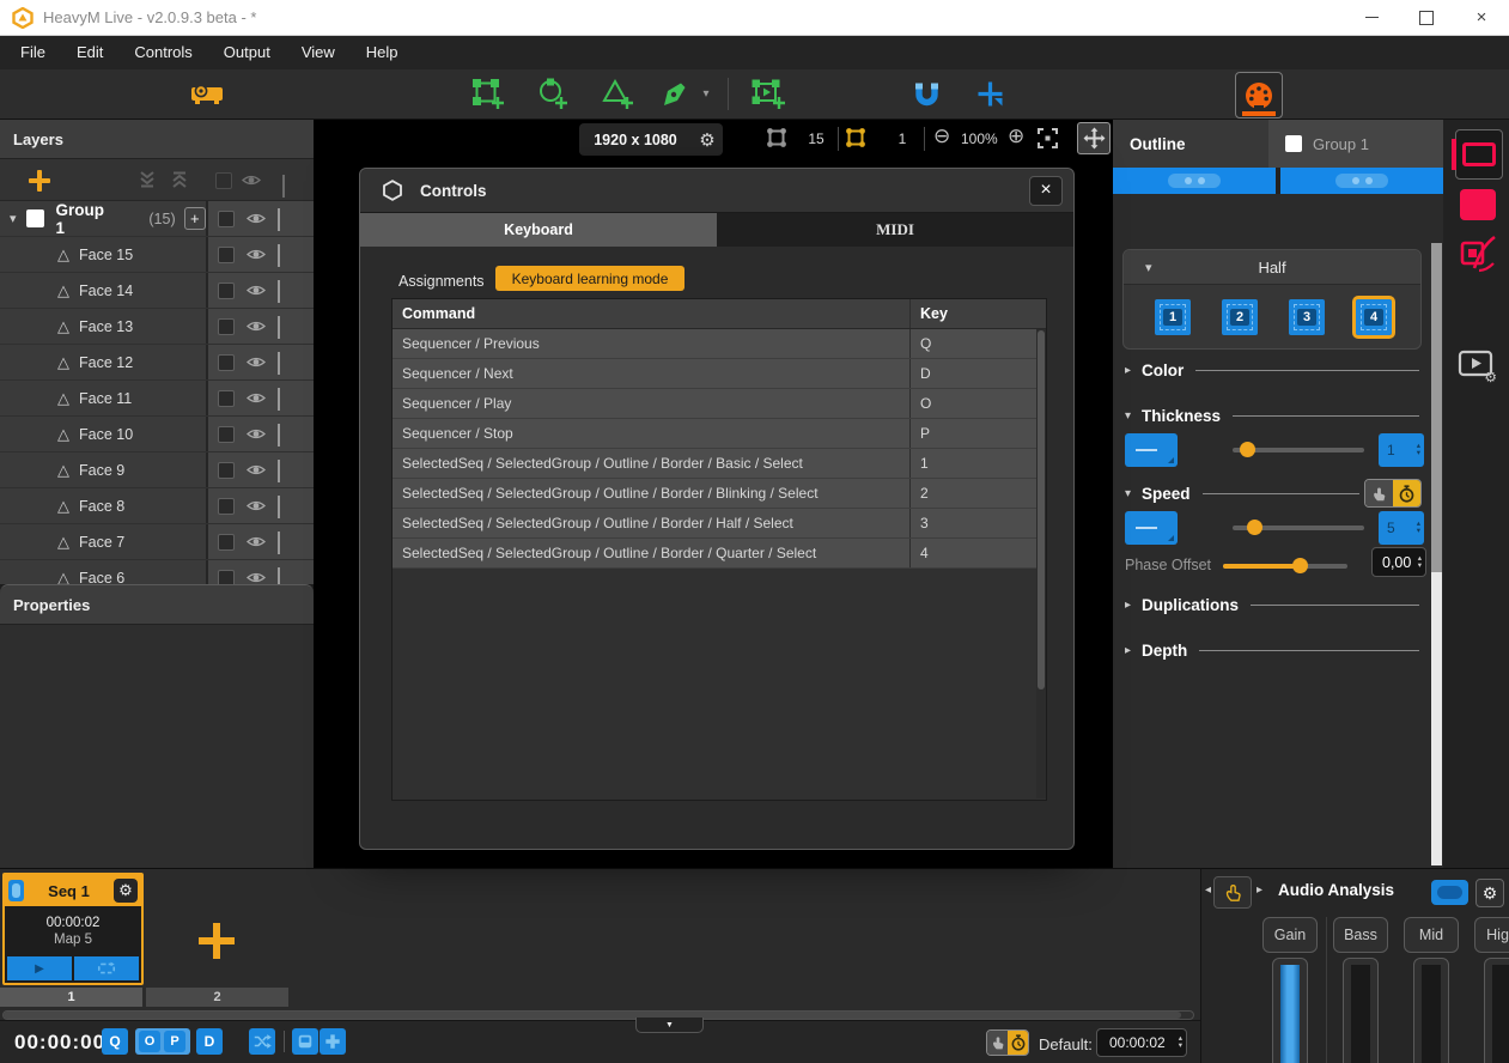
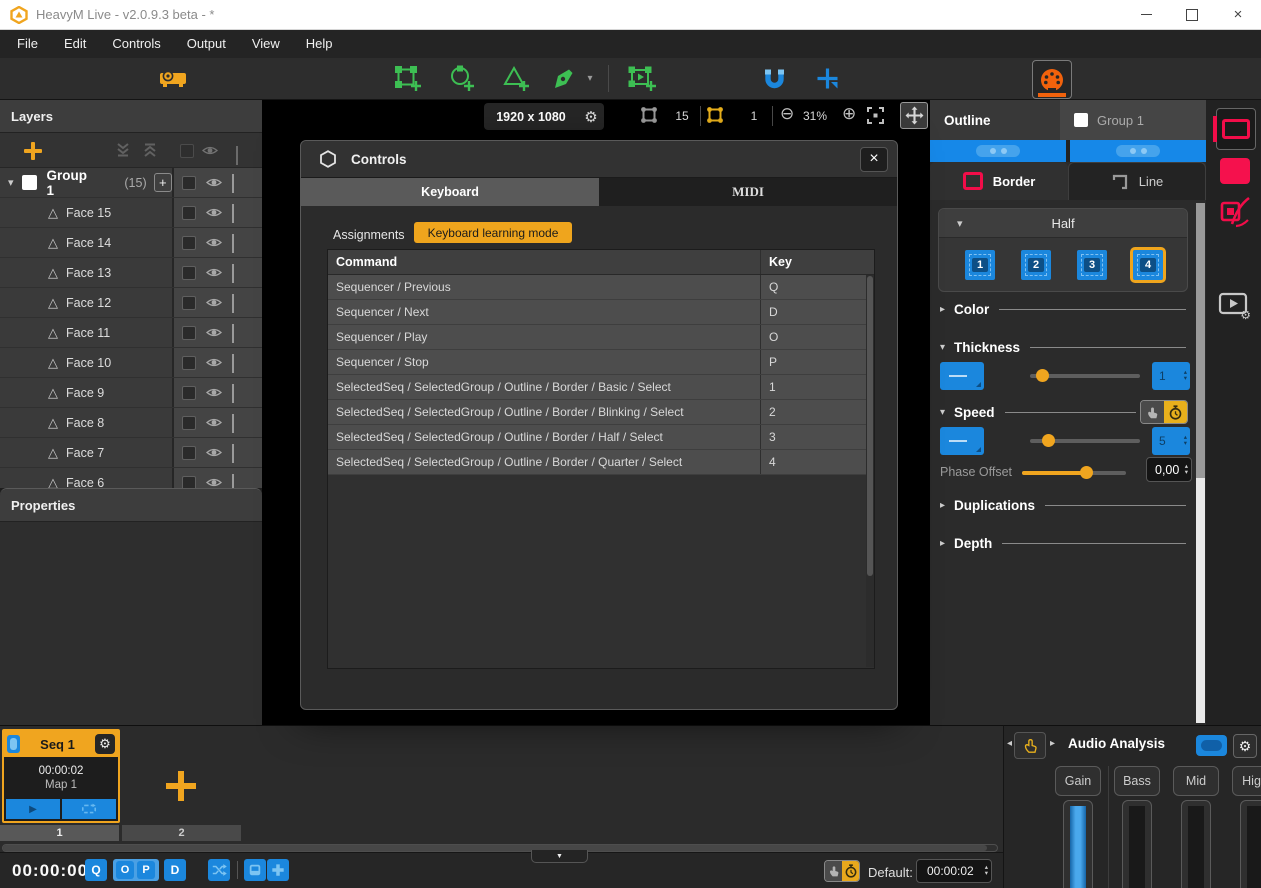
  HeavyM Live - v2.0.9.3 beta - *
  ×
  File
  Edit
  Controls
  Output
  View
  Help
  ▾
  Layers
  ▾
  Group 1
  (15)
  +
  △
  Face 15
  △
  Face 14
  △
  Face 13
  △
  Face 12
  △
  Face 11
  △
  Face 10
  △
  Face 9
  △
  Face 8
  △
  Face 7
  △
  Face 6
  Properties
  1920 x 1080
  ⚙
  15
  1
  ⊖
- 100%
+ 31%
  ⊕
  Controls
  ×
  Keyboard
  MIDI
  Assignments
  Keyboard learning mode
  Command
  Key
  Sequencer / Previous
  Q
  Sequencer / Next
  D
  Sequencer / Play
  O
  Sequencer / Stop
  P
  SelectedSeq / SelectedGroup / Outline / Border / Basic / Select
  1
  SelectedSeq / SelectedGroup / Outline / Border / Blinking / Select
  2
  SelectedSeq / SelectedGroup / Outline / Border / Half / Select
  3
  SelectedSeq / SelectedGroup / Outline / Border / Quarter / Select
  4
  Outline
  Group 1
+ Border
+ Line
  ▾
  Half
  1
  2
  3
  4
  ▸
  Color
  ▾
  Thickness
  1
  ▾
  Speed
  5
  Phase Offset
  0,00
  ▸
  Duplications
  ▸
  Depth
  ⚙
  Seq 1
  ⚙
  00:00:02
- Map 5
+ Map 1
  ▶
  1
  2
  ◂
  ▸
  Audio Analysis
  ⚙
  Gain
  Bass
  Mid
  Hig
  00:00:00
  Q
  O
  P
  D
  Default:
  00:00:02
